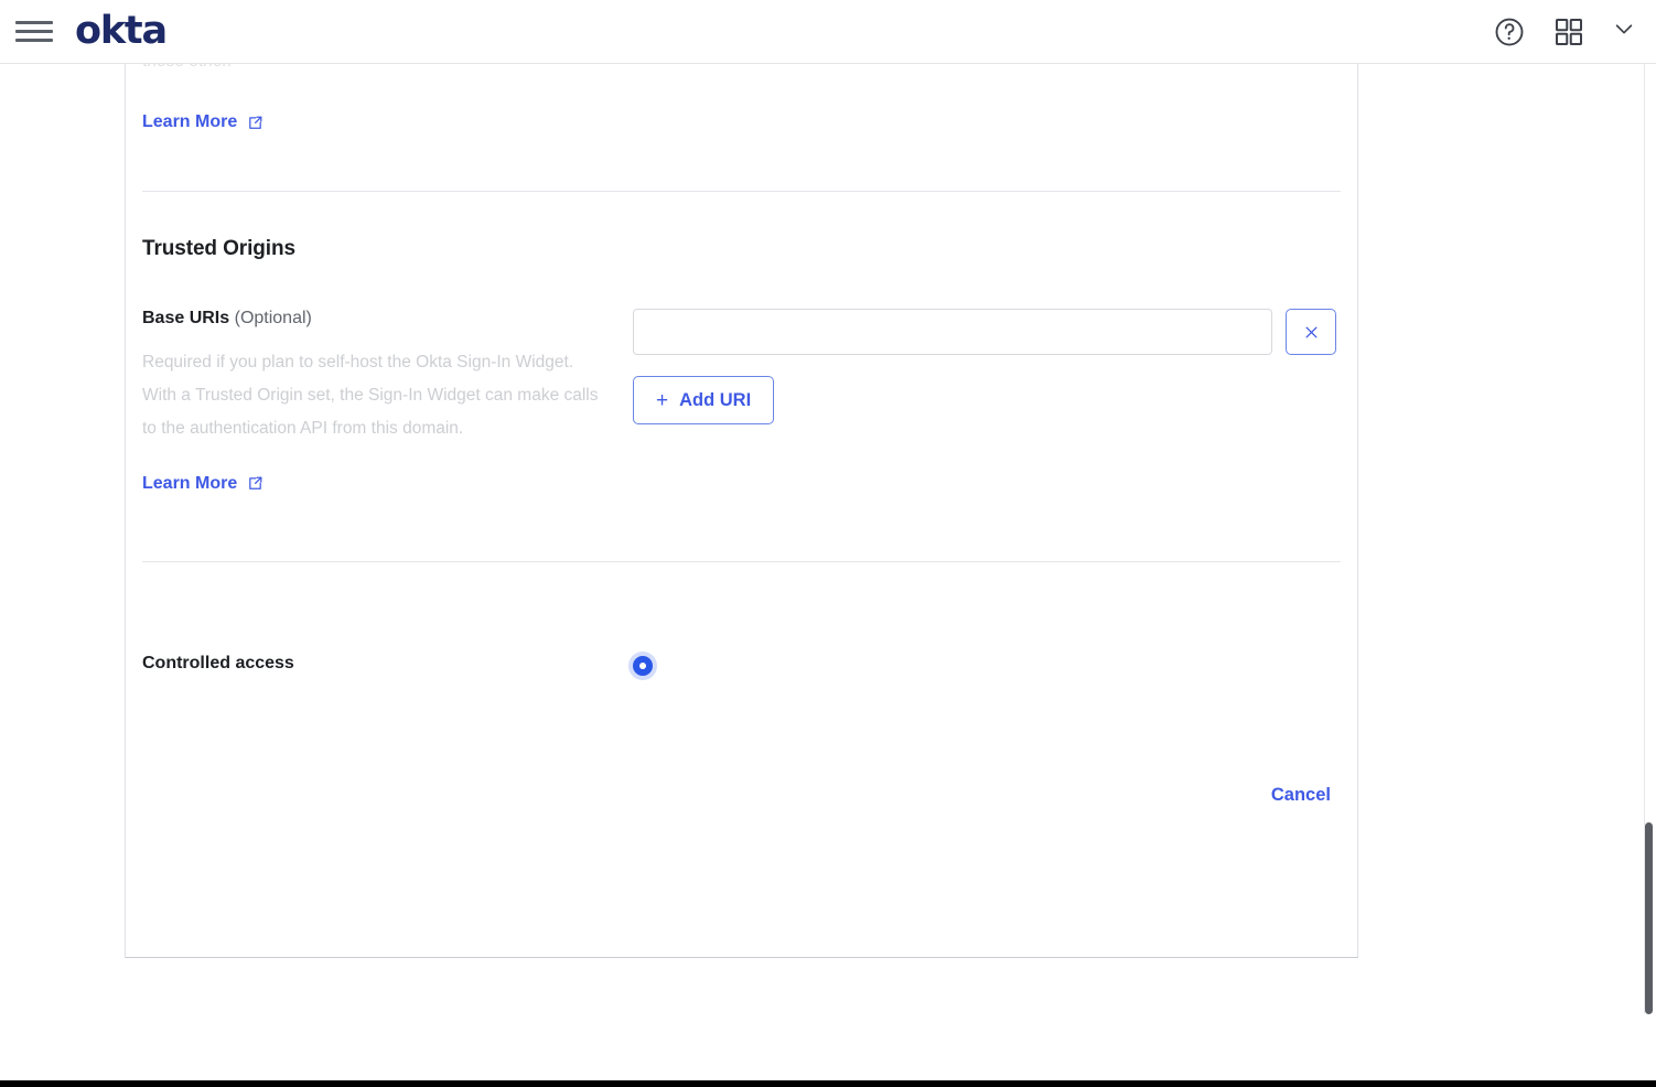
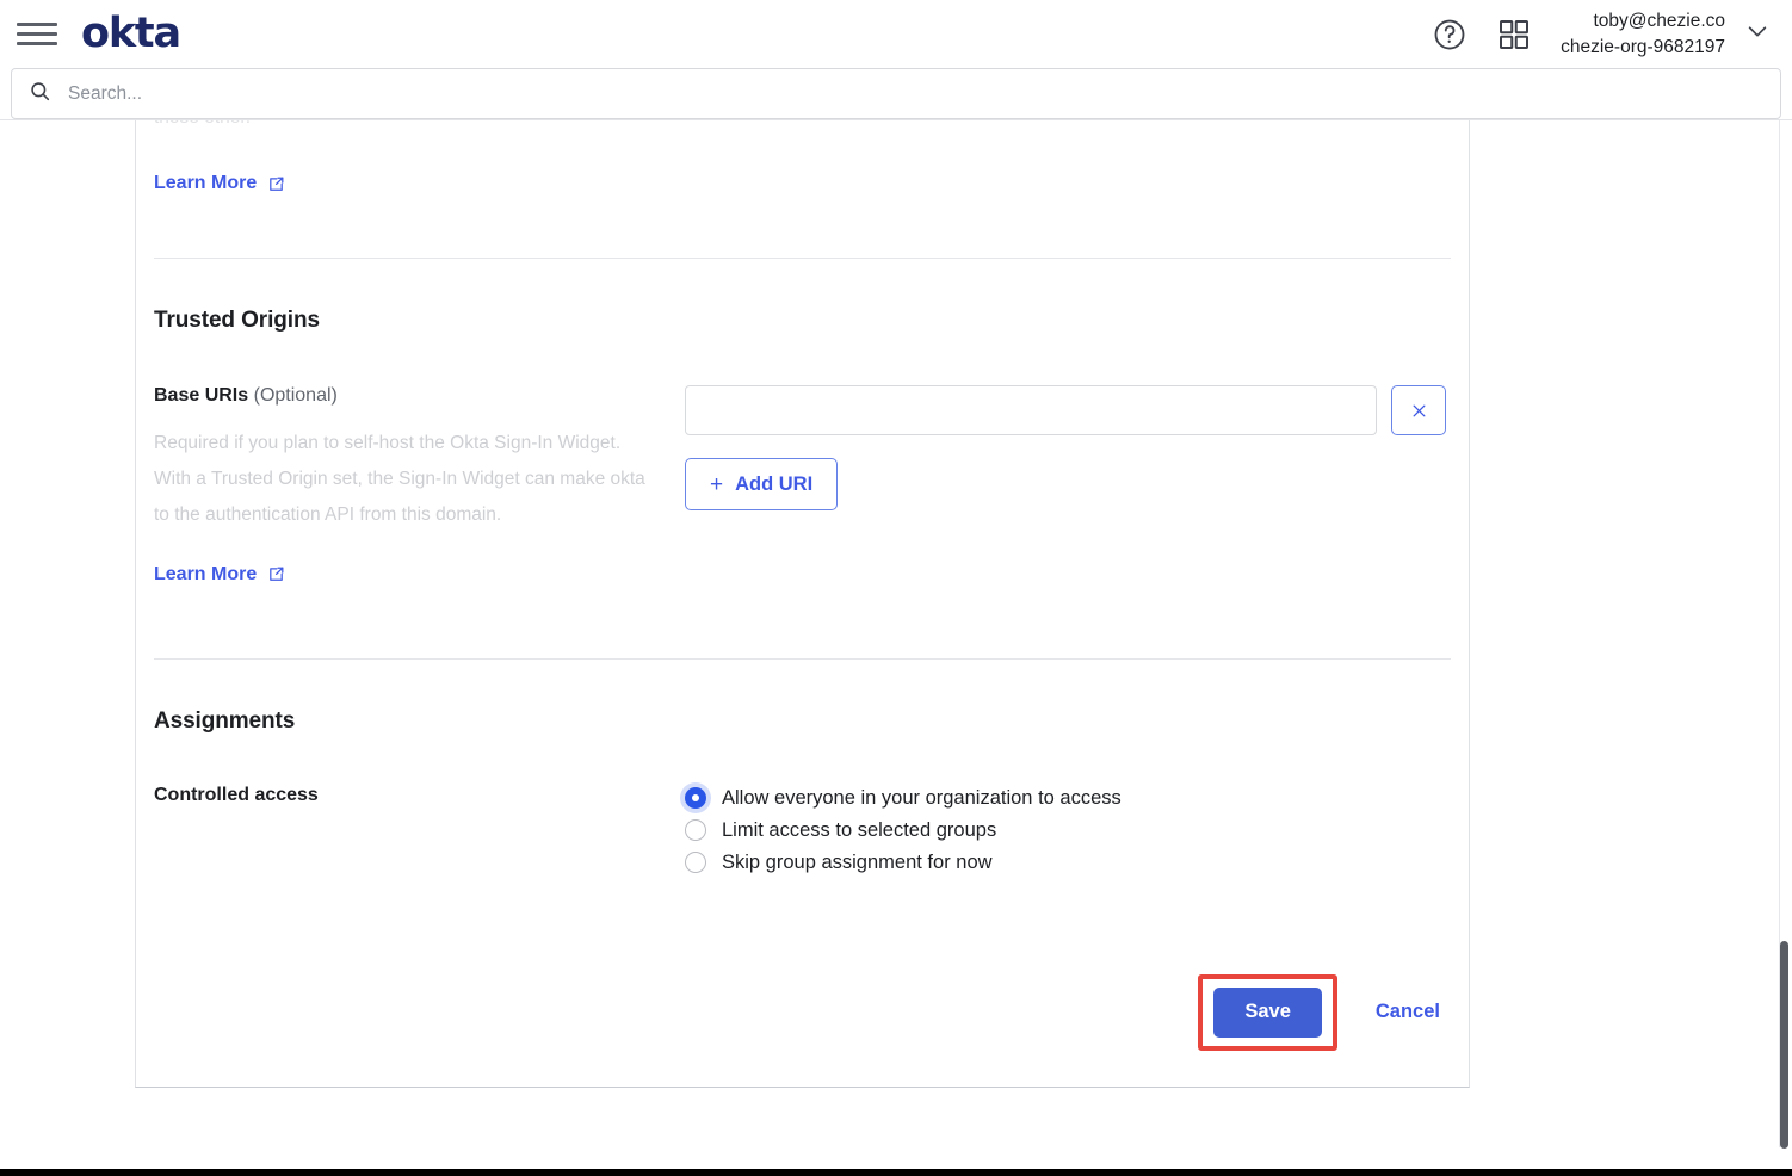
  okta
+ toby@chezie.co
+ chezie-org-9682197
+ Search...
  Learn More
  Trusted Origins
  Base URIs (Optional)
- Required if you plan to self-host the Okta Sign-In Widget. With a Trusted Origin set, the Sign-In Widget can make calls to the authentication API from this domain.
+ Required if you plan to self-host the Okta Sign-In Widget. With a Trusted Origin set, the Sign-In Widget can make okta to the authentication API from this domain.
  Learn More
  +
  Add URI
+ Assignments
  Controlled access
+ Allow everyone in your organization to access
+ Limit access to selected groups
+ Skip group assignment for now
+ Save
  Cancel
